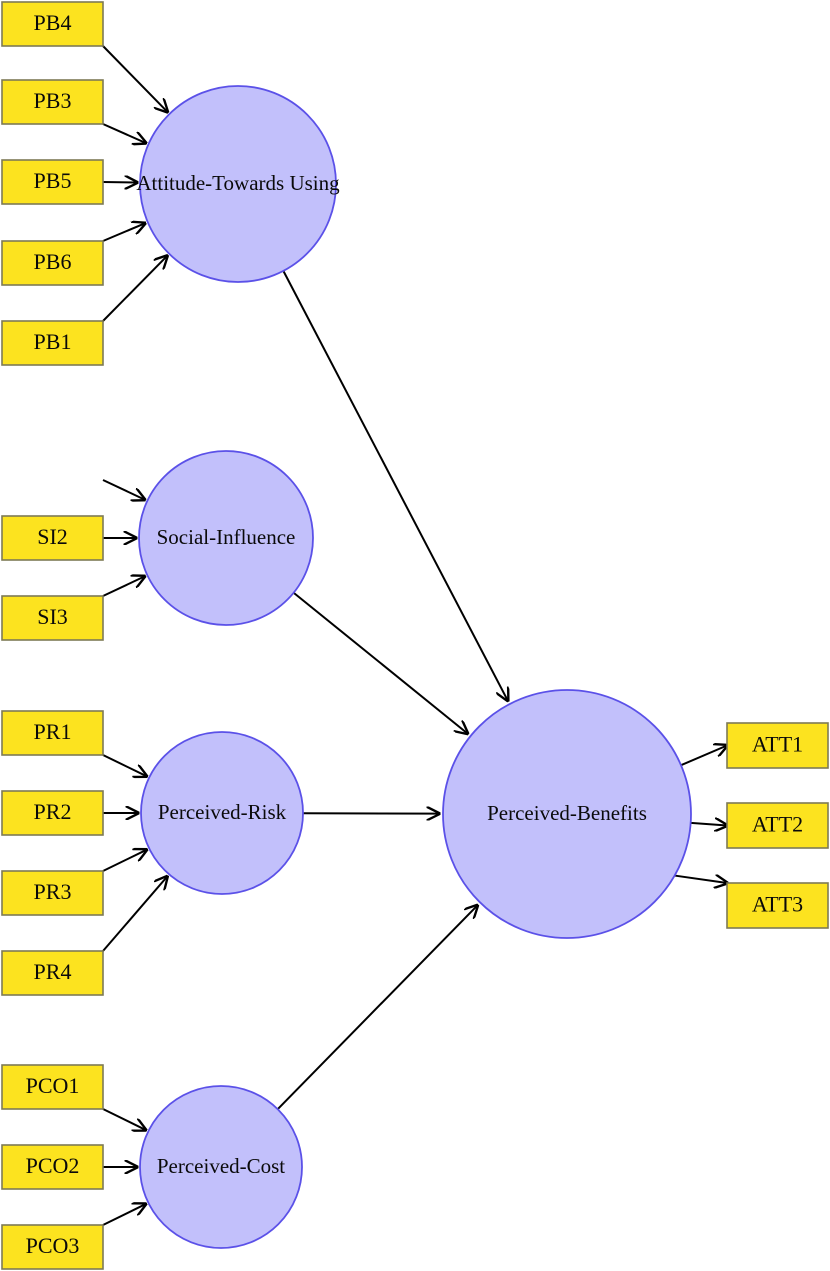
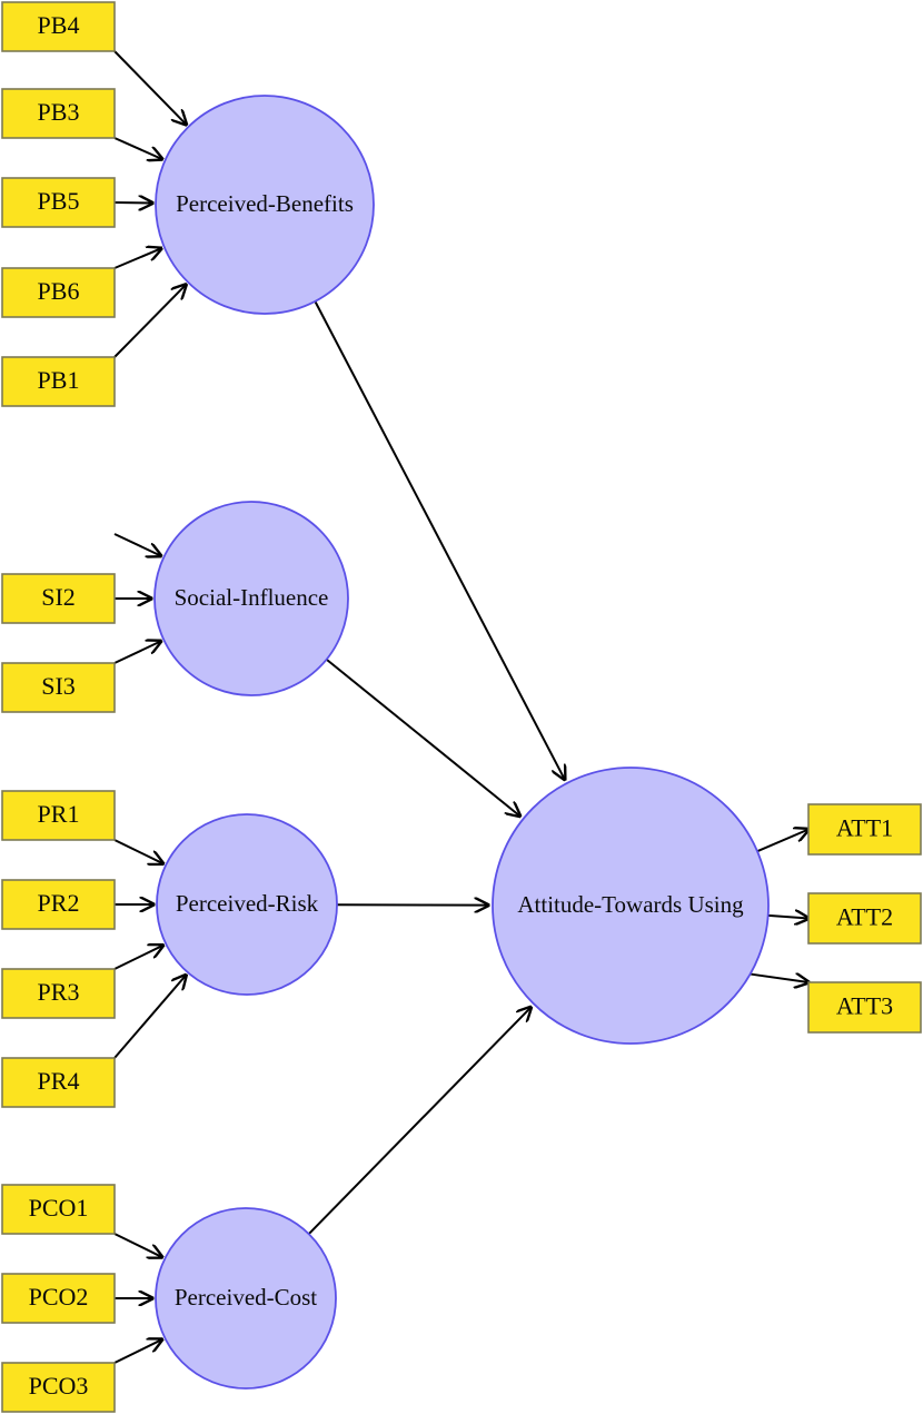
- Attitude-Towards Using
+ Perceived-Benefits
  Social-Influence
  Perceived-Risk
  Perceived-Cost
- Perceived-Benefits
+ Attitude-Towards Using
  PB4
  PB3
  PB5
  PB6
  PB1
  SI2
  SI3
  PR1
  PR2
  PR3
  PR4
  PCO1
  PCO2
  PCO3
  ATT1
  ATT2
  ATT3
